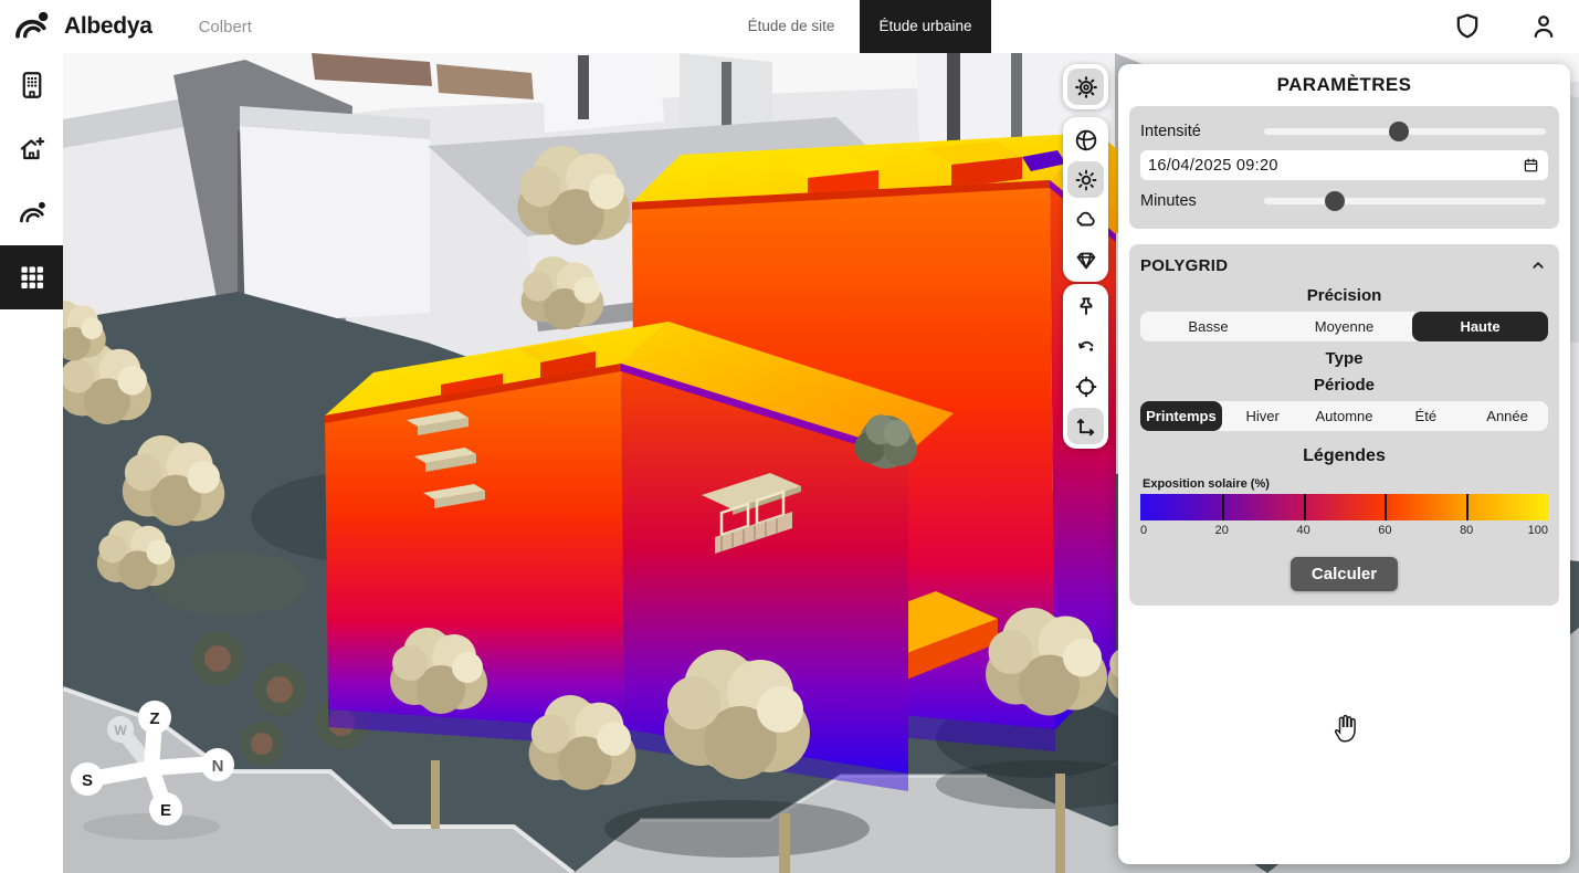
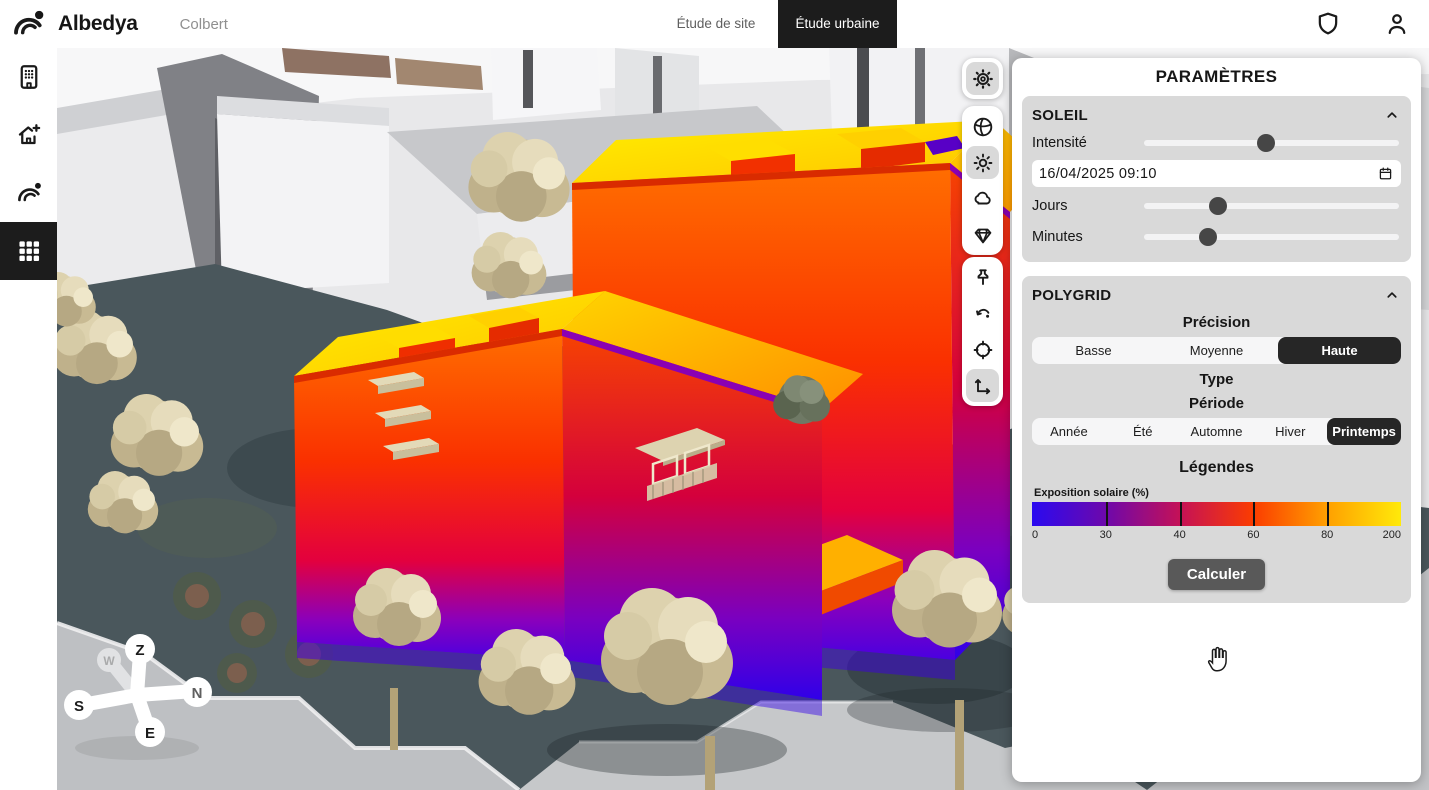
  W
  Z
  N
  S
  E
  Albedya
  Colbert
  Étude de site
  Étude urbaine
  PARAMÈTRES
+ SOLEIL
  Intensité
- 16/04/2025 09:20
+ 16/04/2025 09:10
+ Jours
  Minutes
  POLYGRID
  Précision
  Basse
  Moyenne
  Haute
  Type
  Période
- Printemps
+ Année
- Hiver
+ Été
  Automne
- Été
+ Hiver
- Année
+ Printemps
  Légendes
  Exposition solaire (%)
  0
- 20
+ 30
  40
  60
  80
- 100
+ 200
  Calculer
